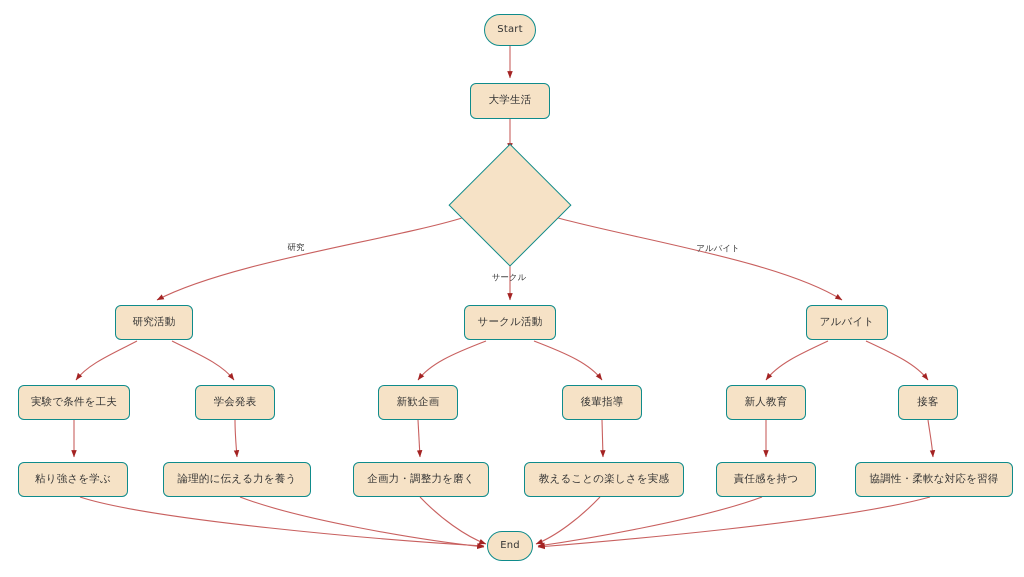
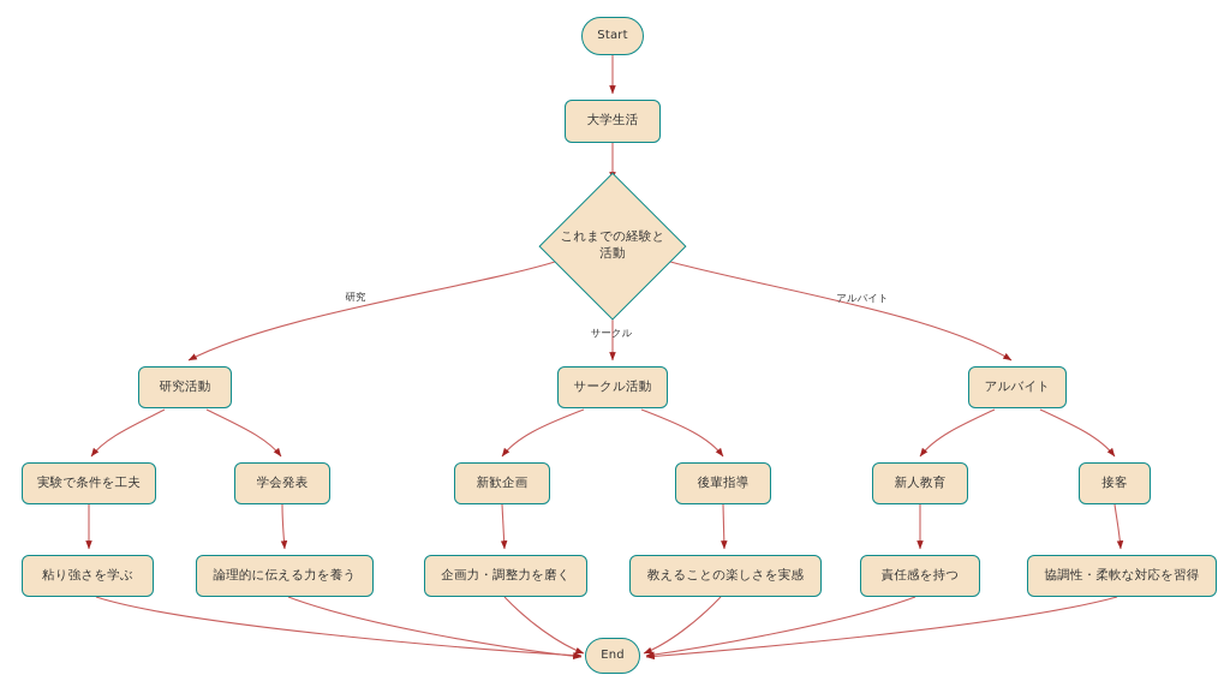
  Start
  大学生活
+ これまでの経験と
+ 活動
  研究活動
  サークル活動
  アルバイト
  実験で条件を工夫
  学会発表
  新歓企画
  後輩指導
  新人教育
  接客
  粘り強さを学ぶ
  論理的に伝える力を養う
  企画力・調整力を磨く
  教えることの楽しさを実感
  責任感を持つ
  協調性・柔軟な対応を習得
  End
  研究
  サークル
  アルバイト
